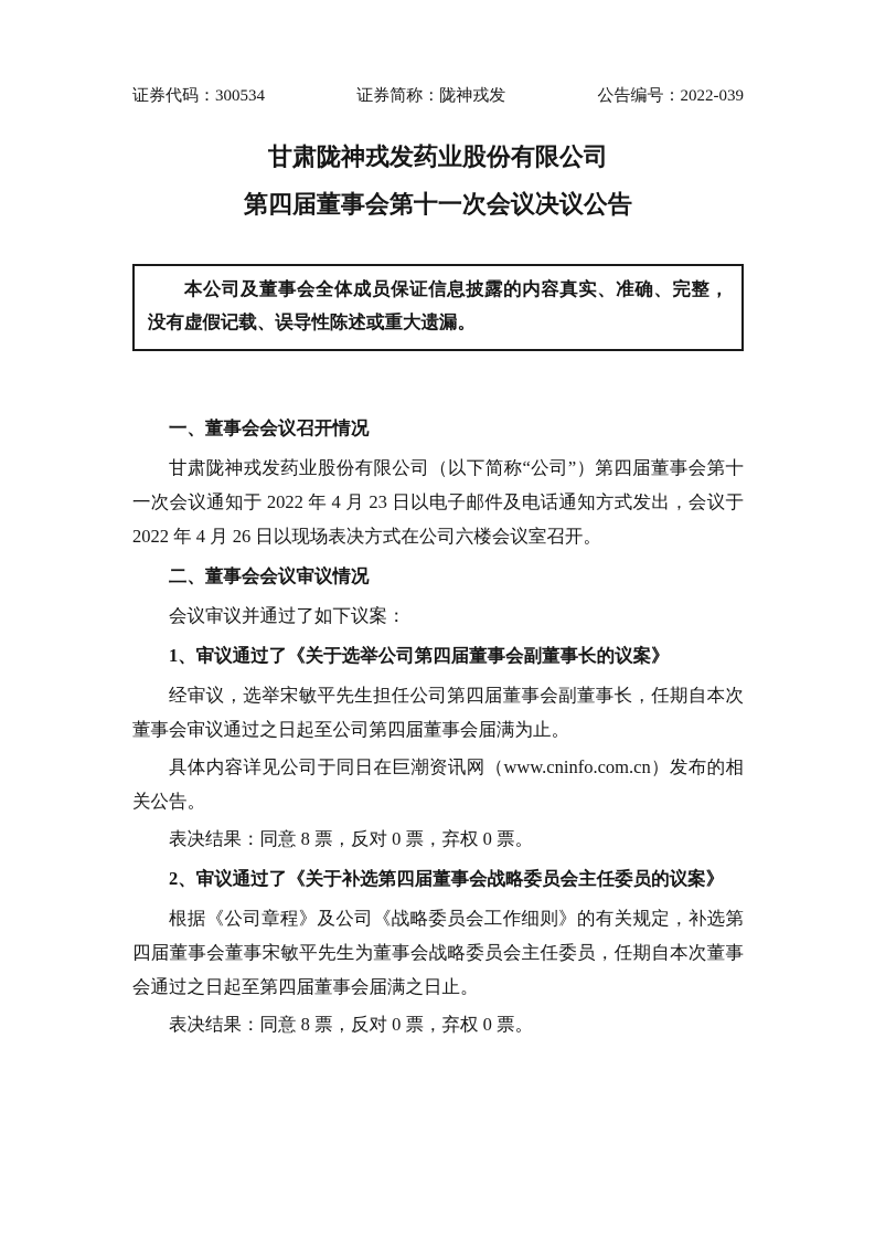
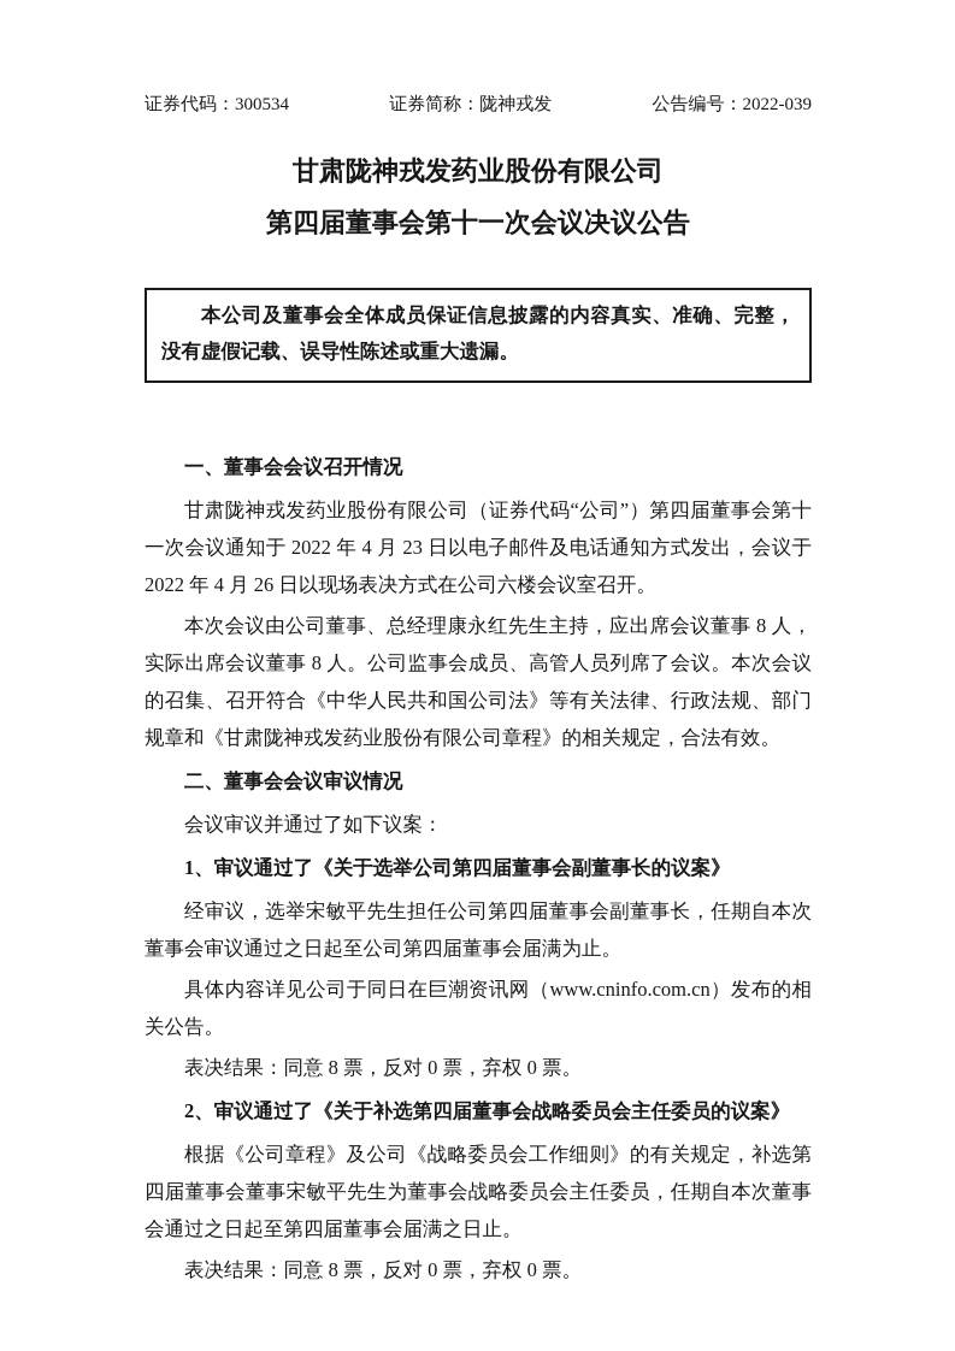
  证券代码：300534
  证券简称：陇神戎发
  公告编号：2022-039
  甘肃陇神戎发药业股份有限公司
  第四届董事会第十一次会议决议公告
  本公司及董事会全体成员保证信息披露的内容真实、准确、完整，没有虚假记载、误导性陈述或重大遗漏。
  一、董事会会议召开情况
- 甘肃陇神戎发药业股份有限公司（以下简称“公司”）第四届董事会第十一次会议通知于 2022 年 4 月 23 日以电子邮件及电话通知方式发出，会议于 2022 年 4 月 26 日以现场表决方式在公司六楼会议室召开。
+ 甘肃陇神戎发药业股份有限公司（证券代码“公司”）第四届董事会第十一次会议通知于 2022 年 4 月 23 日以电子邮件及电话通知方式发出，会议于 2022 年 4 月 26 日以现场表决方式在公司六楼会议室召开。
+ 本次会议由公司董事、总经理康永红先生主持，应出席会议董事 8 人，实际出席会议董事 8 人。公司监事会成员、高管人员列席了会议。本次会议的召集、召开符合《中华人民共和国公司法》等有关法律、行政法规、部门规章和《甘肃陇神戎发药业股份有限公司章程》的相关规定，合法有效。
  二、董事会会议审议情况
  会议审议并通过了如下议案：
  1、审议通过了《关于选举公司第四届董事会副董事长的议案》
  经审议，选举宋敏平先生担任公司第四届董事会副董事长，任期自本次董事会审议通过之日起至公司第四届董事会届满为止。
  具体内容详见公司于同日在巨潮资讯网（www.cninfo.com.cn）发布的相关公告。
  表决结果：同意 8 票，反对 0 票，弃权 0 票。
  2、审议通过了《关于补选第四届董事会战略委员会主任委员的议案》
  根据《公司章程》及公司《战略委员会工作细则》的有关规定，补选第四届董事会董事宋敏平先生为董事会战略委员会主任委员，任期自本次董事会通过之日起至第四届董事会届满之日止。
  表决结果：同意 8 票，反对 0 票，弃权 0 票。
